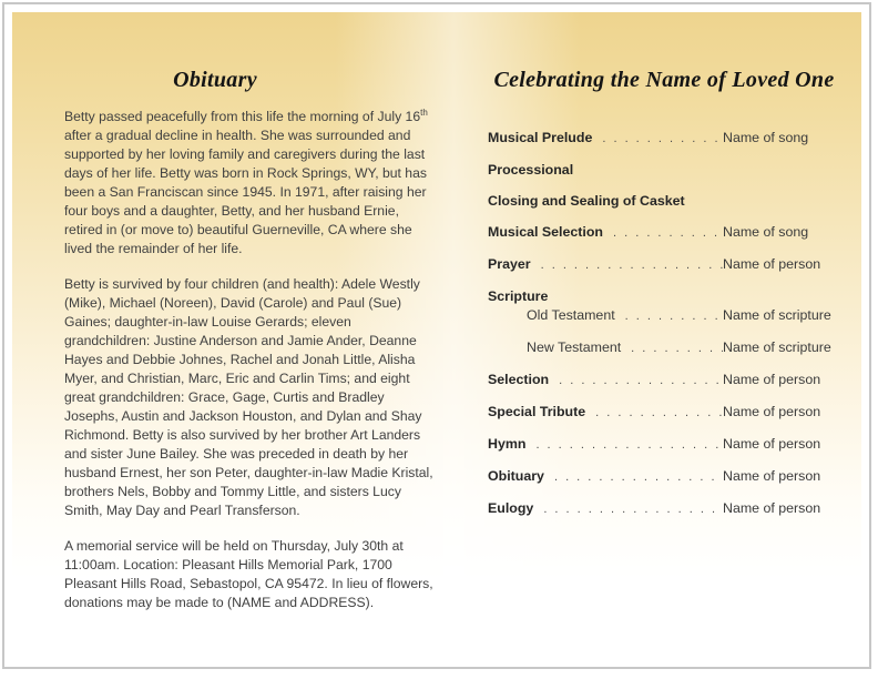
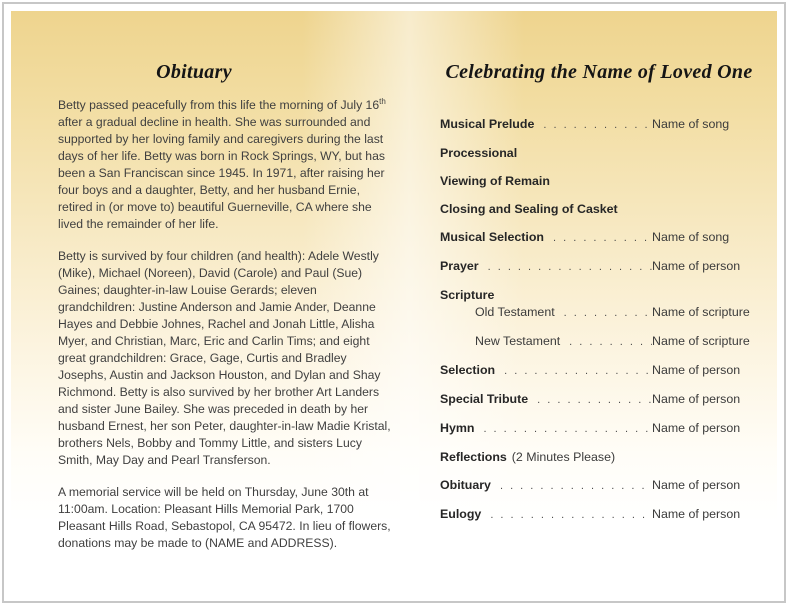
  Obituary
  Betty passed peacefully from this life the morning of July 16th after a gradual decline in health. She was surrounded and supported by her loving family and caregivers during the last days of her life. Betty was born in Rock Springs, WY, but has been a San Franciscan since 1945. In 1971, after raising her four boys and a daughter, Betty, and her husband Ernie, retired in (or move to) beautiful Guerneville, CA where she lived the remainder of her life.
  Betty is survived by four children (and health): Adele Westly (Mike), Michael (Noreen), David (Carole) and Paul (Sue) Gaines; daughter-in-law Louise Gerards; eleven grandchildren: Justine Anderson and Jamie Ander, Deanne Hayes and Debbie Johnes, Rachel and Jonah Little, Alisha Myer, and Christian, Marc, Eric and Carlin Tims; and eight great grandchildren: Grace, Gage, Curtis and Bradley Josephs, Austin and Jackson Houston, and Dylan and Shay Richmond. Betty is also survived by her brother Art Landers and sister June Bailey. She was preceded in death by her husband Ernest, her son Peter, daughter-in-law Madie Kristal, brothers Nels, Bobby and Tommy Little, and sisters Lucy Smith, May Day and Pearl Transferson.
- A memorial service will be held on Thursday, July 30th at 11:00am. Location: Pleasant Hills Memorial Park, 1700 Pleasant Hills Road, Sebastopol, CA 95472. In lieu of flowers, donations may be made to (NAME and ADDRESS).
+ A memorial service will be held on Thursday, June 30th at 11:00am. Location: Pleasant Hills Memorial Park, 1700 Pleasant Hills Road, Sebastopol, CA 95472. In lieu of flowers, donations may be made to (NAME and ADDRESS).
  Celebrating the Name of Loved One
  Musical Prelude
  Name of song
  Processional
+ Viewing of Remain
  Closing and Sealing of Casket
  Musical Selection
  Name of song
  Prayer
  Name of person
  Scripture
  Old Testament
  Name of scripture
  New Testament
  Name of scripture
  Selection
  Name of person
  Special Tribute
  Name of person
  Hymn
  Name of person
+ Reflections
+ (2 Minutes Please)
  Obituary
  Name of person
  Eulogy
  Name of person
